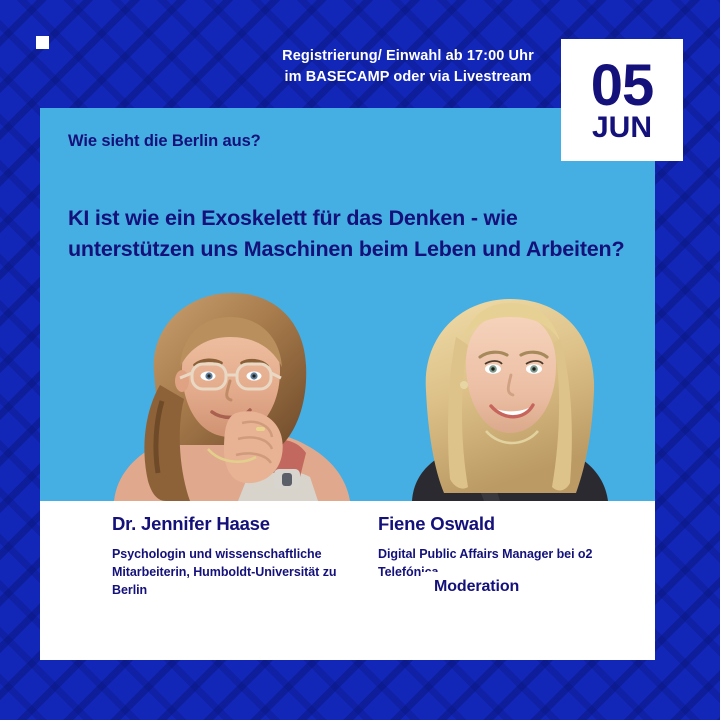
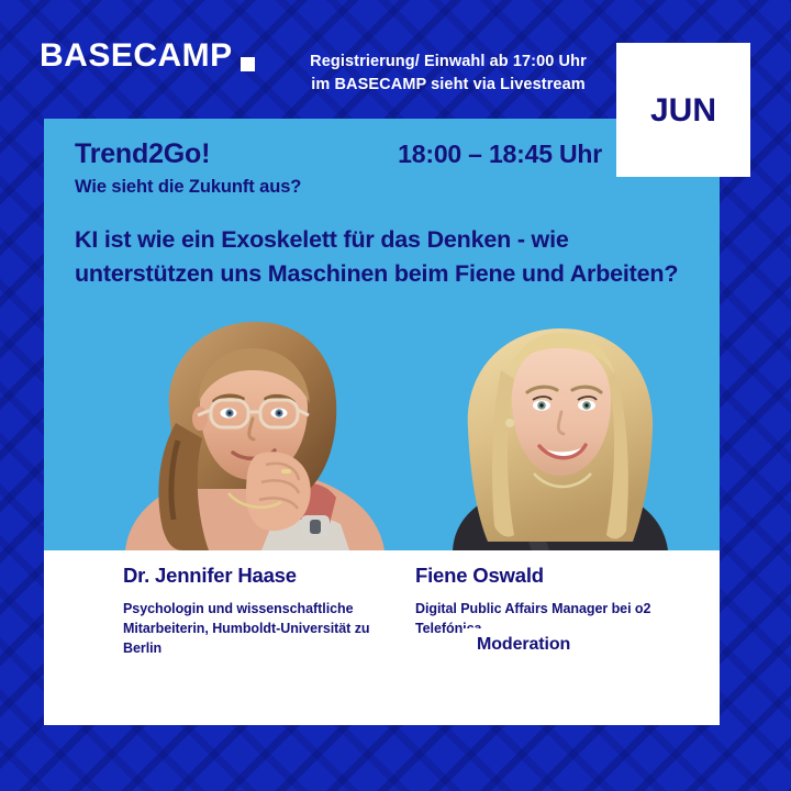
+ BASECAMP
  Registrierung/ Einwahl ab 17:00 Uhr
- im BASECAMP oder via Livestream
+ im BASECAMP sieht via Livestream
- 05
  JUN
+ Trend2Go!
+ 18:00 – 18:45 Uhr
- Wie sieht die Berlin aus?
+ Wie sieht die Zukunft aus?
- KI ist wie ein Exoskelett für das Denken - wie unterstützen uns Maschinen beim Leben und Arbeiten?
+ KI ist wie ein Exoskelett für das Denken - wie unterstützen uns Maschinen beim Fiene und Arbeiten?
  Moderation
  Dr. Jennifer Haase
  Psychologin und wissenschaftliche Mitarbeiterin, Humboldt-Universität zu Berlin
  Fiene Oswald
  Digital Public Affairs Manager bei o2 Telefón
